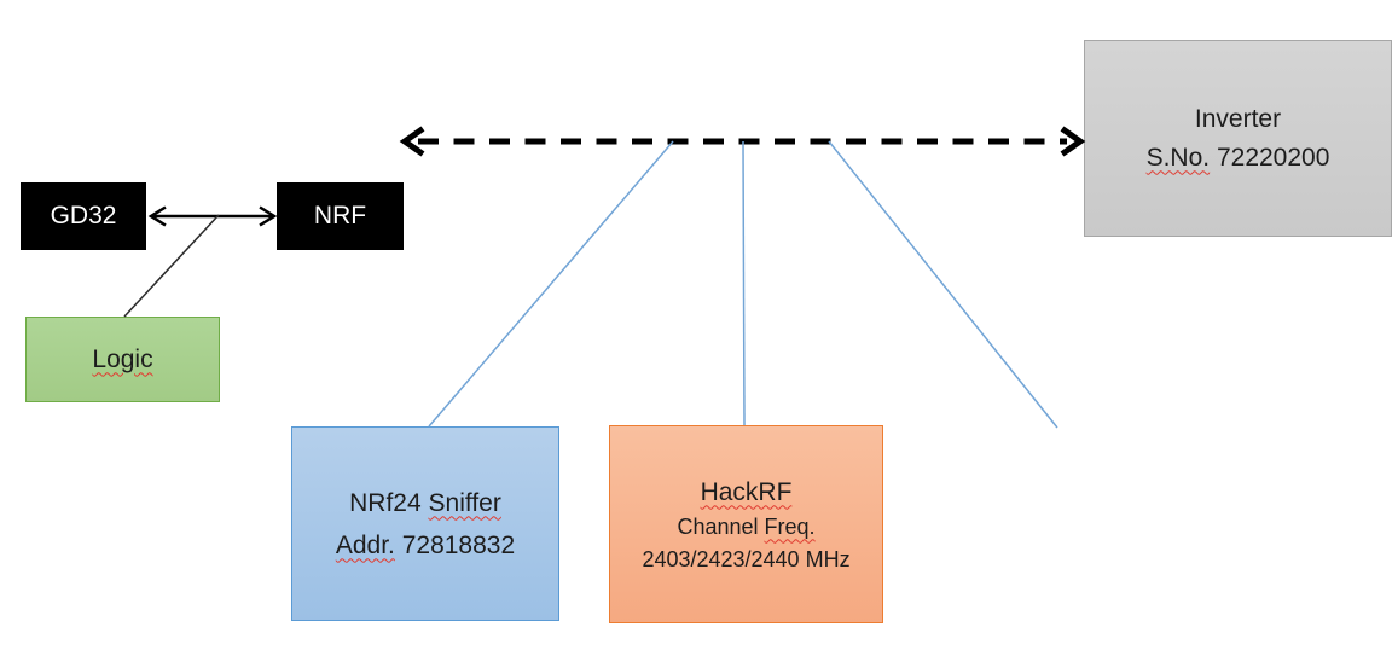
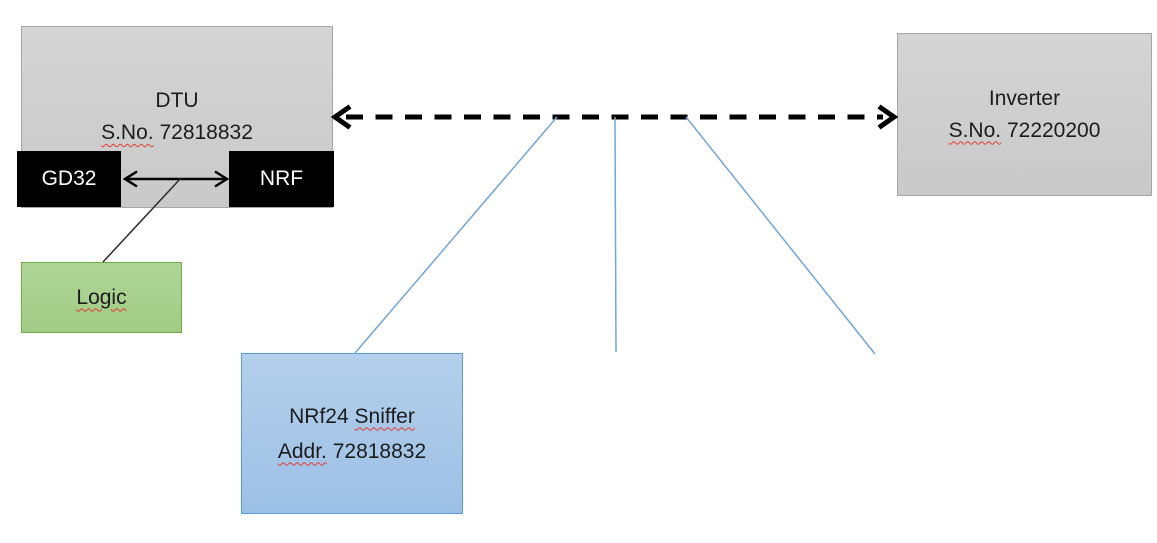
+ DTU
+ S.No. 72818832
  GD32
  NRF
  Logic
  Inverter
  S.No. 72220200
  NRf24 Sniffer
  Addr. 72818832
- HackRF
- Channel Freq.
- 2403/2423/2440 MHz
